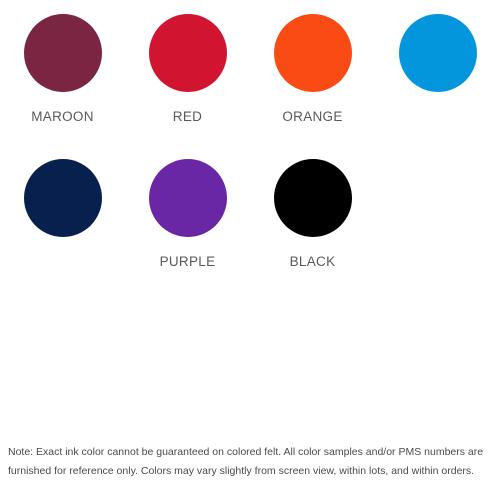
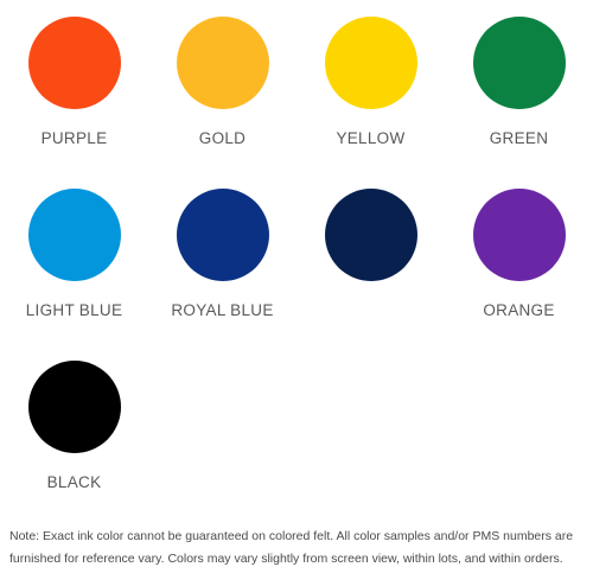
- MAROON
- RED
- ORANGE
+ PURPLE
+ GOLD
+ YELLOW
+ GREEN
+ LIGHT BLUE
+ ROYAL BLUE
- PURPLE
+ ORANGE
  BLACK
- Note: Exact ink color cannot be guaranteed on colored felt. All color samples and/or PMS numbers are furnished for reference only. Colors may vary slightly from screen view, within lots, and within orders.
+ Note: Exact ink color cannot be guaranteed on colored felt. All color samples and/or PMS numbers are furnished for reference vary. Colors may vary slightly from screen view, within lots, and within orders.
